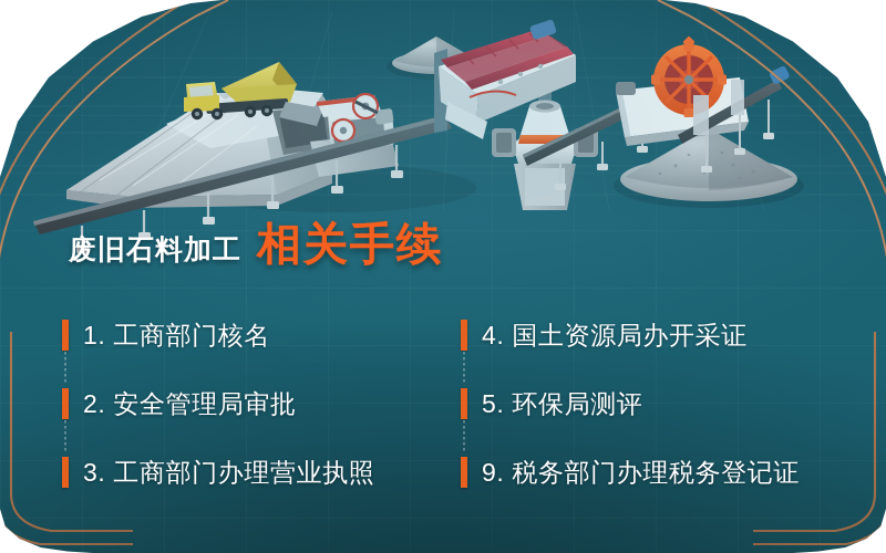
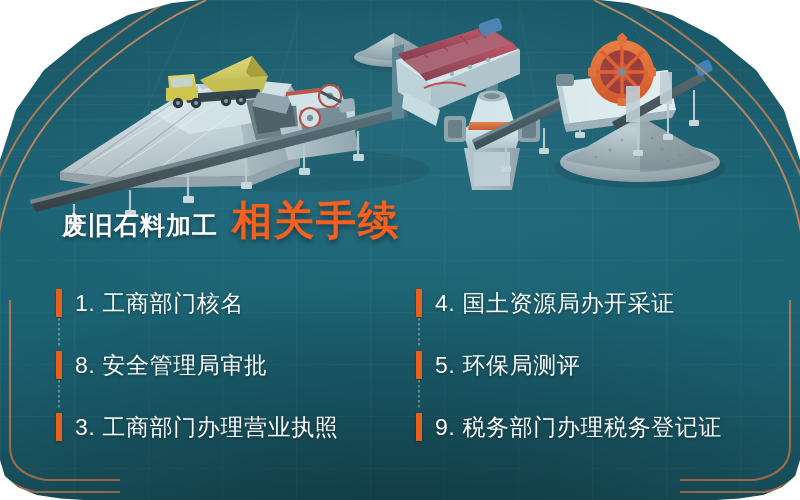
  废旧石料加工
  相关手续
  1.
  工商部门核名
  4.
  国土资源局办开采证
- 2.
+ 8.
  安全管理局审批
  5.
  环保局测评
  3.
  工商部门办理营业执照
  9.
  税务部门办理税务登记证
